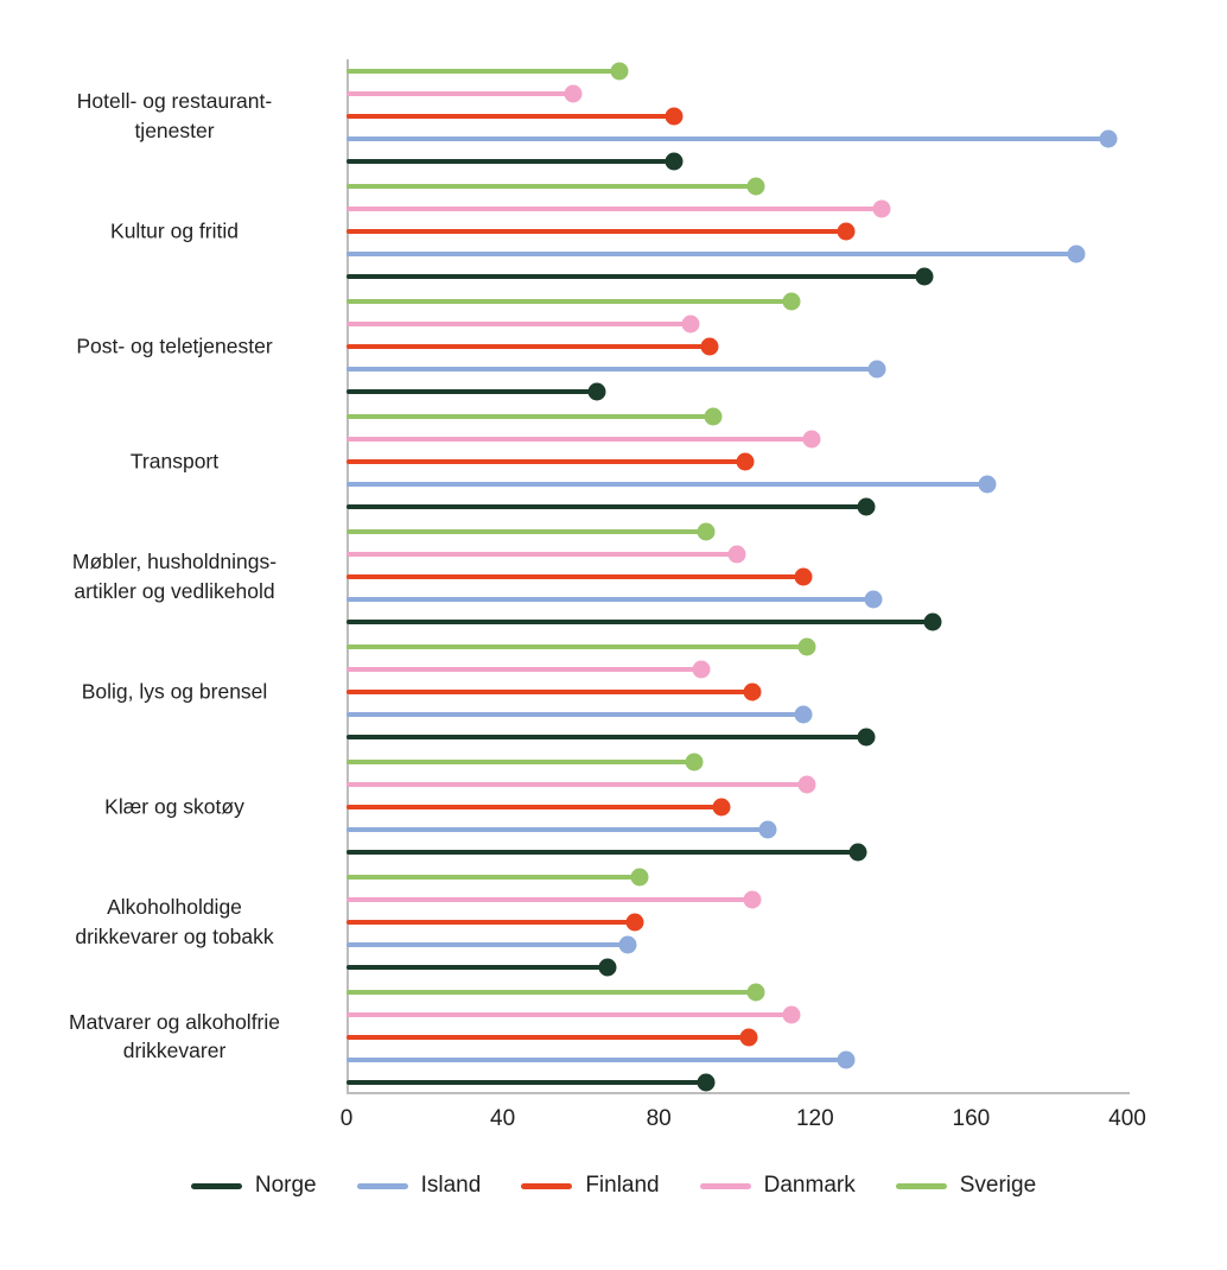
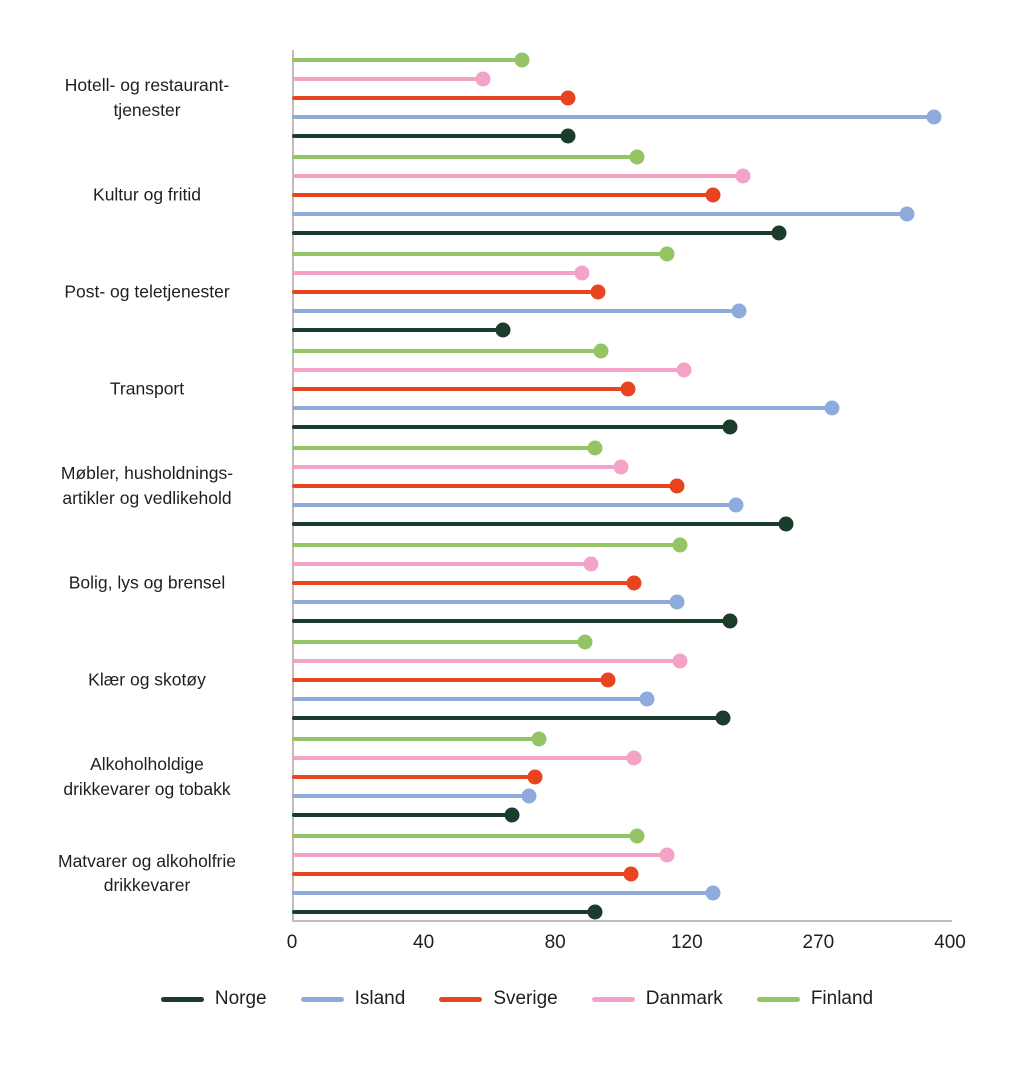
  Hotell- og restaurant-
  tjenester
  Kultur og fritid
  Post- og teletjenester
  Transport
  Møbler, husholdnings-
  artikler og vedlikehold
  Bolig, lys og brensel
  Klær og skotøy
  Alkoholholdige
  drikkevarer og tobakk
  Matvarer og alkoholfrie
  drikkevarer
  0
  40
  80
  120
- 160
+ 270
  400
  Norge
  Island
- Finland
+ Sverige
  Danmark
- Sverige
+ Finland
